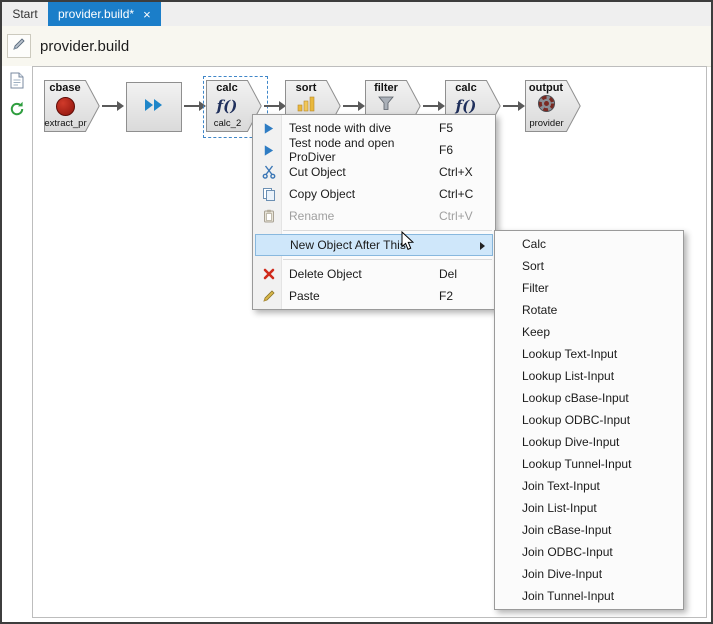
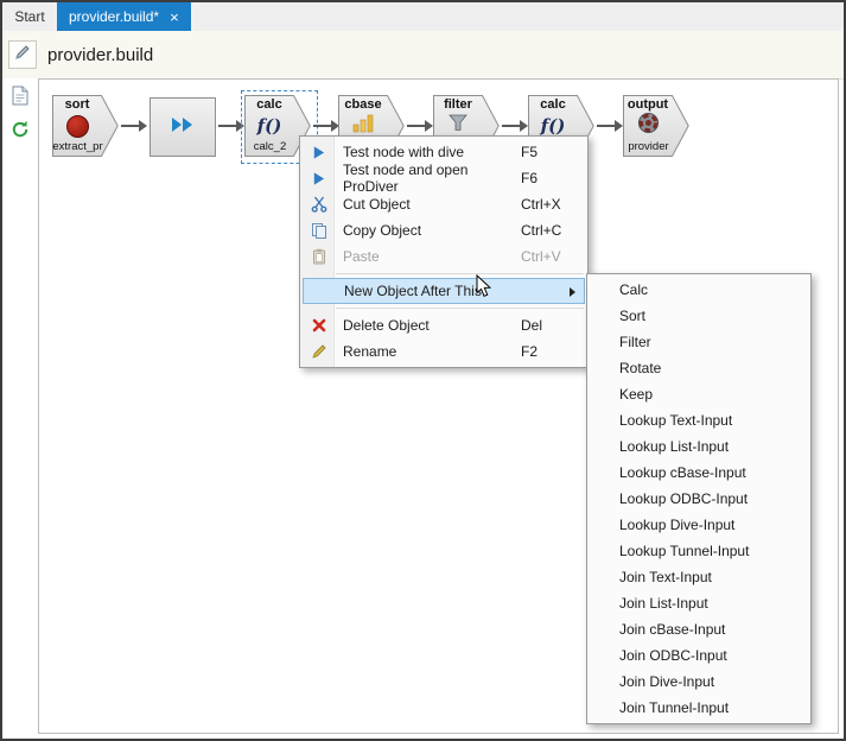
  Start
  provider.build*
  ×
  provider.build
- cbase
+ sort
  extract_pr
  calc
  f()
  calc_2
- sort
+ cbase
  filter
  calc
  f()
  output
  provider
  Test node with dive
  F5
  Test node and open ProDiver
  F6
  Cut Object
  Ctrl+X
  Copy Object
  Ctrl+C
- Rename
+ Paste
  Ctrl+V
  New Object After Thi
  Delete Object
  Del
- Paste
+ Rename
  F2
  Calc
  Sort
  Filter
  Rotate
  Keep
  Lookup Text-Input
  Lookup List-Input
  Lookup cBase-Input
  Lookup ODBC-Input
  Lookup Dive-Input
  Lookup Tunnel-Input
  Join Text-Input
  Join List-Input
  Join cBase-Input
  Join ODBC-Input
  Join Dive-Input
  Join Tunnel-Input
